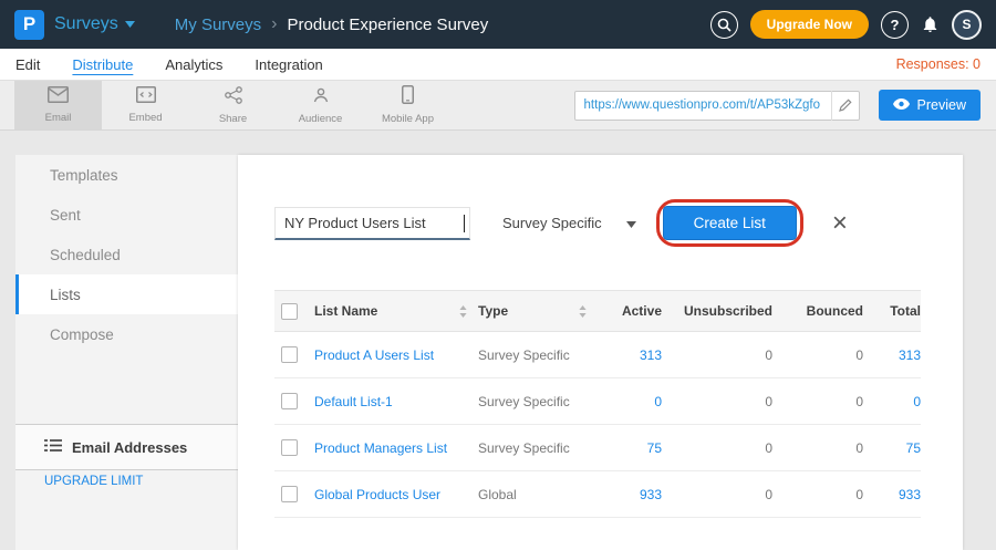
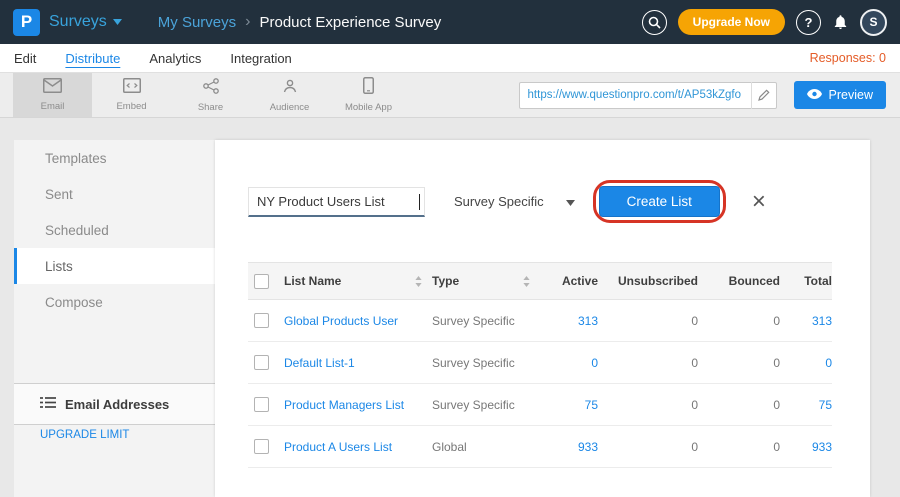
  P
  Surveys
  My Surveys
  ›
  Product Experience Survey
  Upgrade Now
  ?
  S
  Edit
  Distribute
  Analytics
  Integration
  Responses: 0
  Email
  Embed
  Share
  Audience
  Mobile App
  https://www.questionpro.com/t/AP53kZgfo
  Preview
  Templates
  Sent
  Scheduled
  Lists
  Compose
  Email Addresses
  UPGRADE LIMIT
  NY Product Users List
  Survey Specific
  Create List
  ×
  List Name
  Type
  Active
  Unsubscribed
  Bounced
  Total
- Product A Users List
+ Global Products User
  Survey Specific
  313
  0
  0
  313
  Default List-1
  Survey Specific
  0
  0
  0
  0
  Product Managers List
  Survey Specific
  75
  0
  0
  75
- Global Products User
+ Product A Users List
  Global
  933
  0
  0
  933
